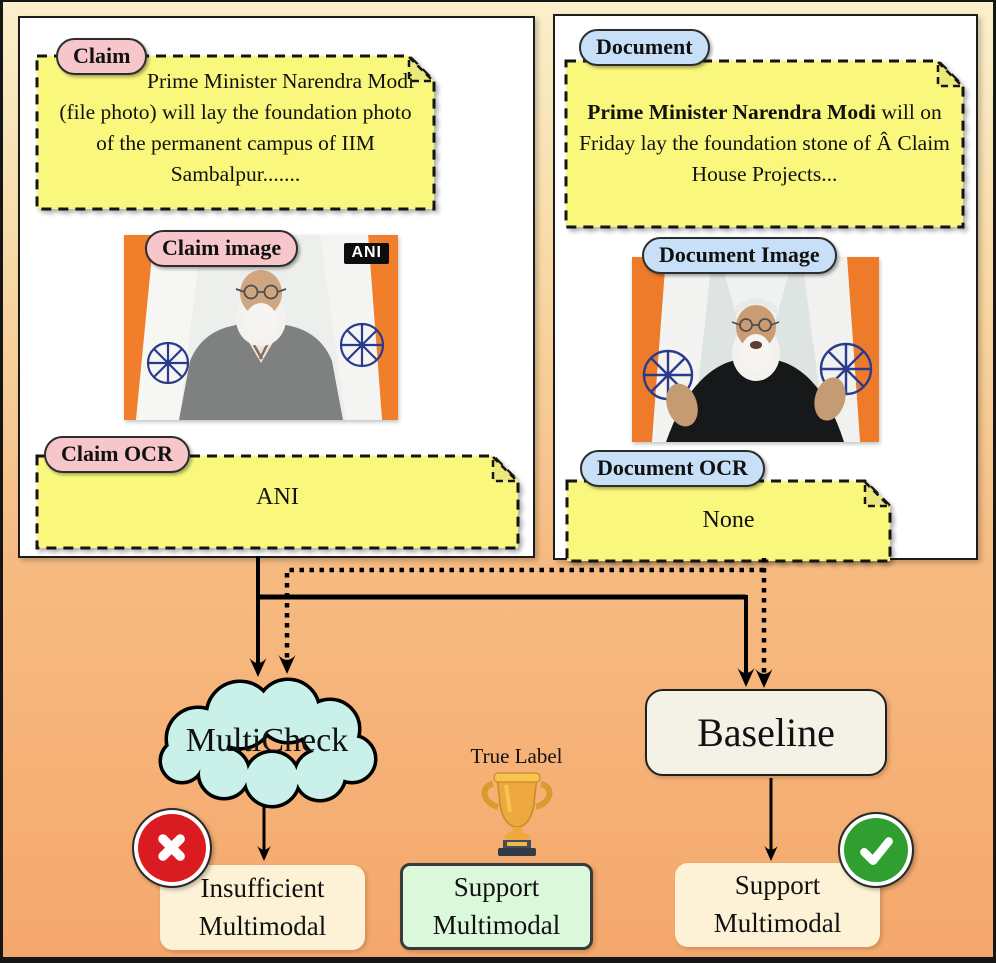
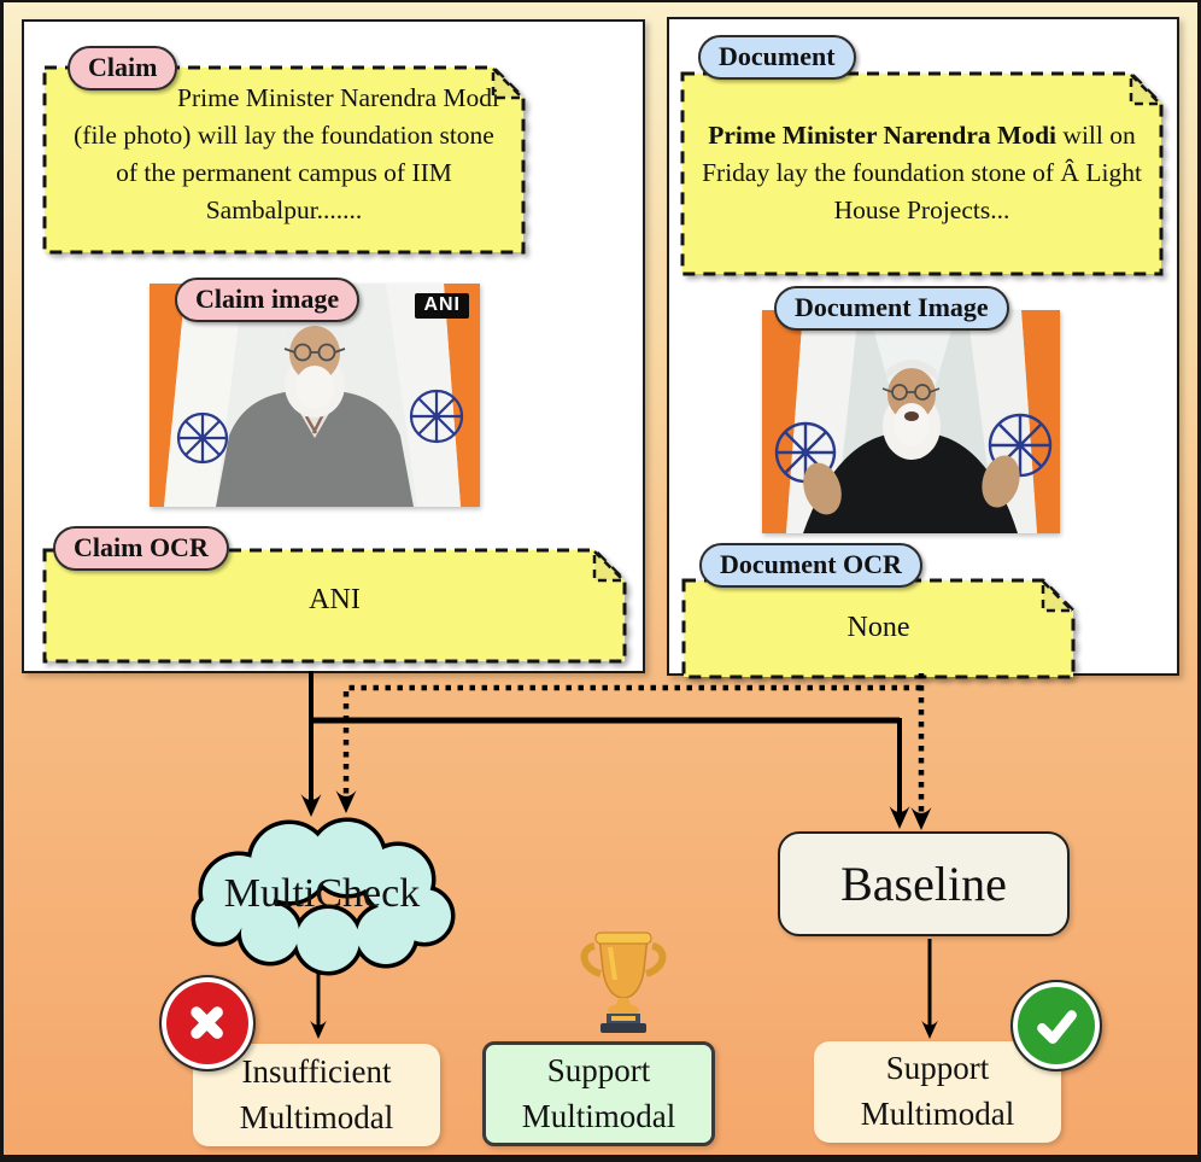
- Prime Minister Narendra Modi (file photo) will lay the foundation photo of the permanent campus of IIM Sambalpur.......
+ Prime Minister Narendra Modi (file photo) will lay the foundation stone of the permanent campus of IIM Sambalpur.......
  Claim
  ANI
  Claim image
  ANI
  Claim OCR
- Prime Minister Narendra Modi will on Friday lay the foundation stone of Â Claim House Projects...
+ Prime Minister Narendra Modi will on Friday lay the foundation stone of Â Light House Projects...
  Document
  Document Image
  None
  Document OCR
  MultiCheck
  Baseline
- True Label
  Insufficient
  Multimodal
  Support
  Multimodal
  Support
  Multimodal
